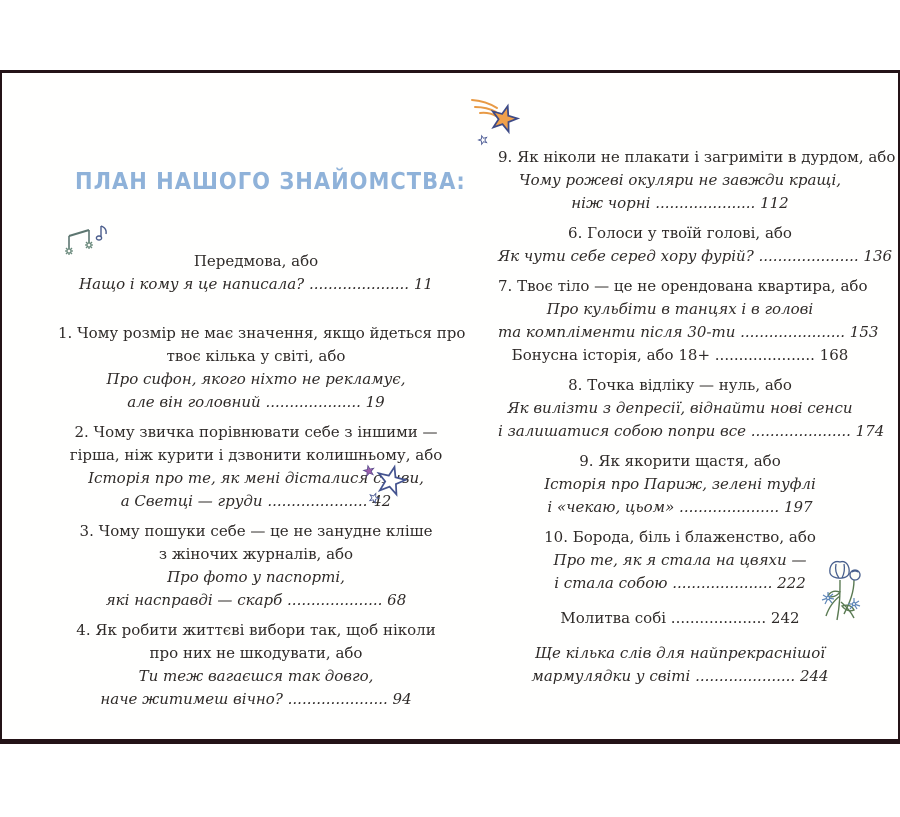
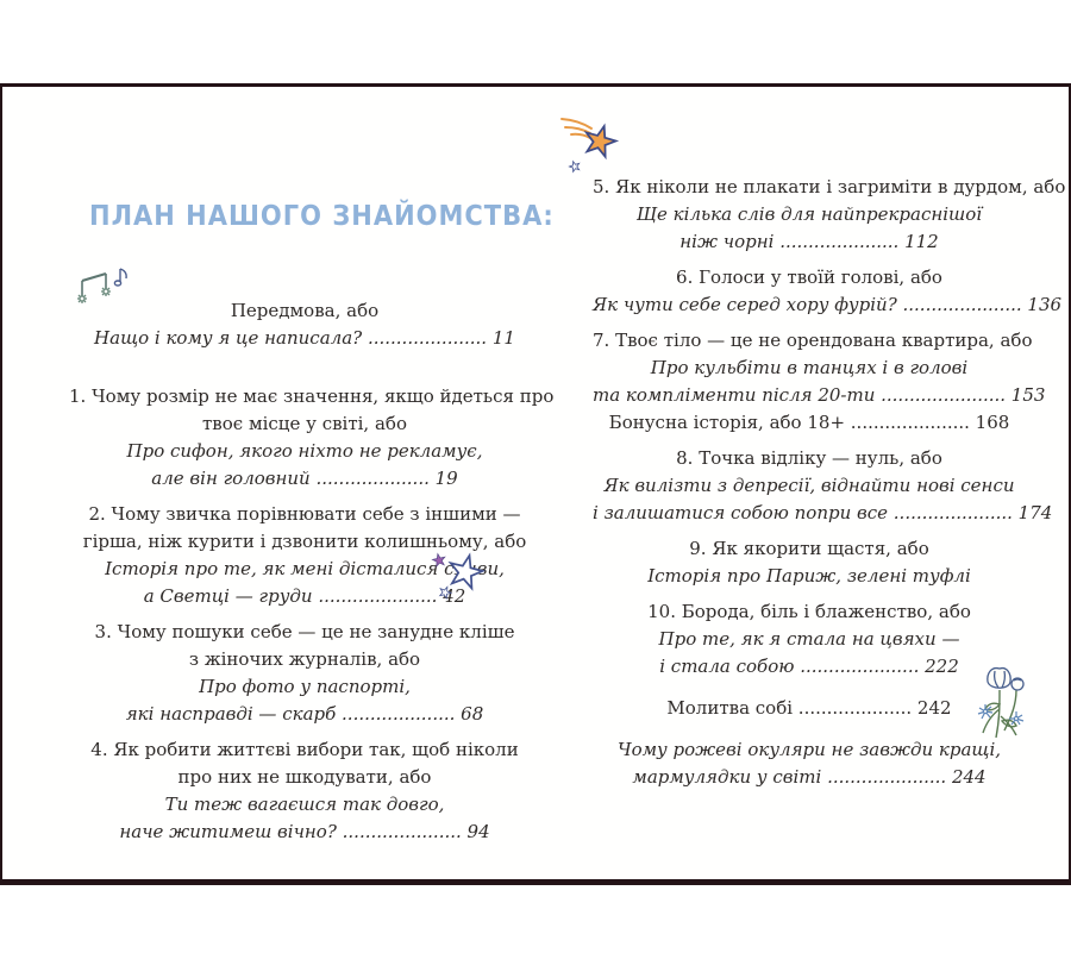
  ПЛАН НАШОГО ЗНАЙОМСТВА:
  Передмова, або
  Нащо і кому я це написала? ..................... 11
  1. Чому розмір не має значення, якщо йдеться про
- твоє кілька у світі, або
+ твоє місце у світі, або
  Про сифон, якого ніхто не рекламує,
  але він головний .................... 19
  2. Чому звичка порівнювати себе з іншими —
  гірша, ніж курити і дзвонити колишньому, або
  Історія про те, як мені дісталися сви,
  а Светці — груди ..................... 42
  3. Чому пошуки себе — це не занудне кліше
  з жіночих журналів, або
  Про фото у паспорті,
  які насправді — скарб .................... 68
  4. Як робити життєві вибори так, щоб ніколи
  про них не шкодувати, або
  Ти теж вагаєшся так довго,
  наче житимеш вічно? ..................... 94
- 9. Як ніколи не плакати і загриміти в дурдом, або
+ 5. Як ніколи не плакати і загриміти в дурдом, або
- Чому рожеві окуляри не завжди кращі,
+ Ще кілька слів для найпрекраснішої
  ніж чорні ..................... 112
  6. Голоси у твоїй голові, або
  Як чути себе серед хору фурій? ..................... 136
  7. Твоє тіло — це не орендована квартира, або
  Про кульбіти в танцях і в голові
- та компліменти після 30-ти ...................... 153
+ та компліменти після 20-ти ...................... 153
  Бонусна історія, або 18+ ..................... 168
  8. Точка відліку — нуль, або
  Як вилізти з депресії, віднайти нові сенси
  і залишатися собою попри все ..................... 174
  9. Як якорити щастя, або
  Історія про Париж, зелені туфлі
- і «чекаю, цьом» ..................... 197
  10. Борода, біль і блаженство, або
  Про те, як я стала на цвяхи —
  і стала собою ..................... 222
  Молитва собі .................... 242
- Ще кілька слів для найпрекраснішої
+ Чому рожеві окуляри не завжди кращі,
  мармулядки у світі ..................... 244
